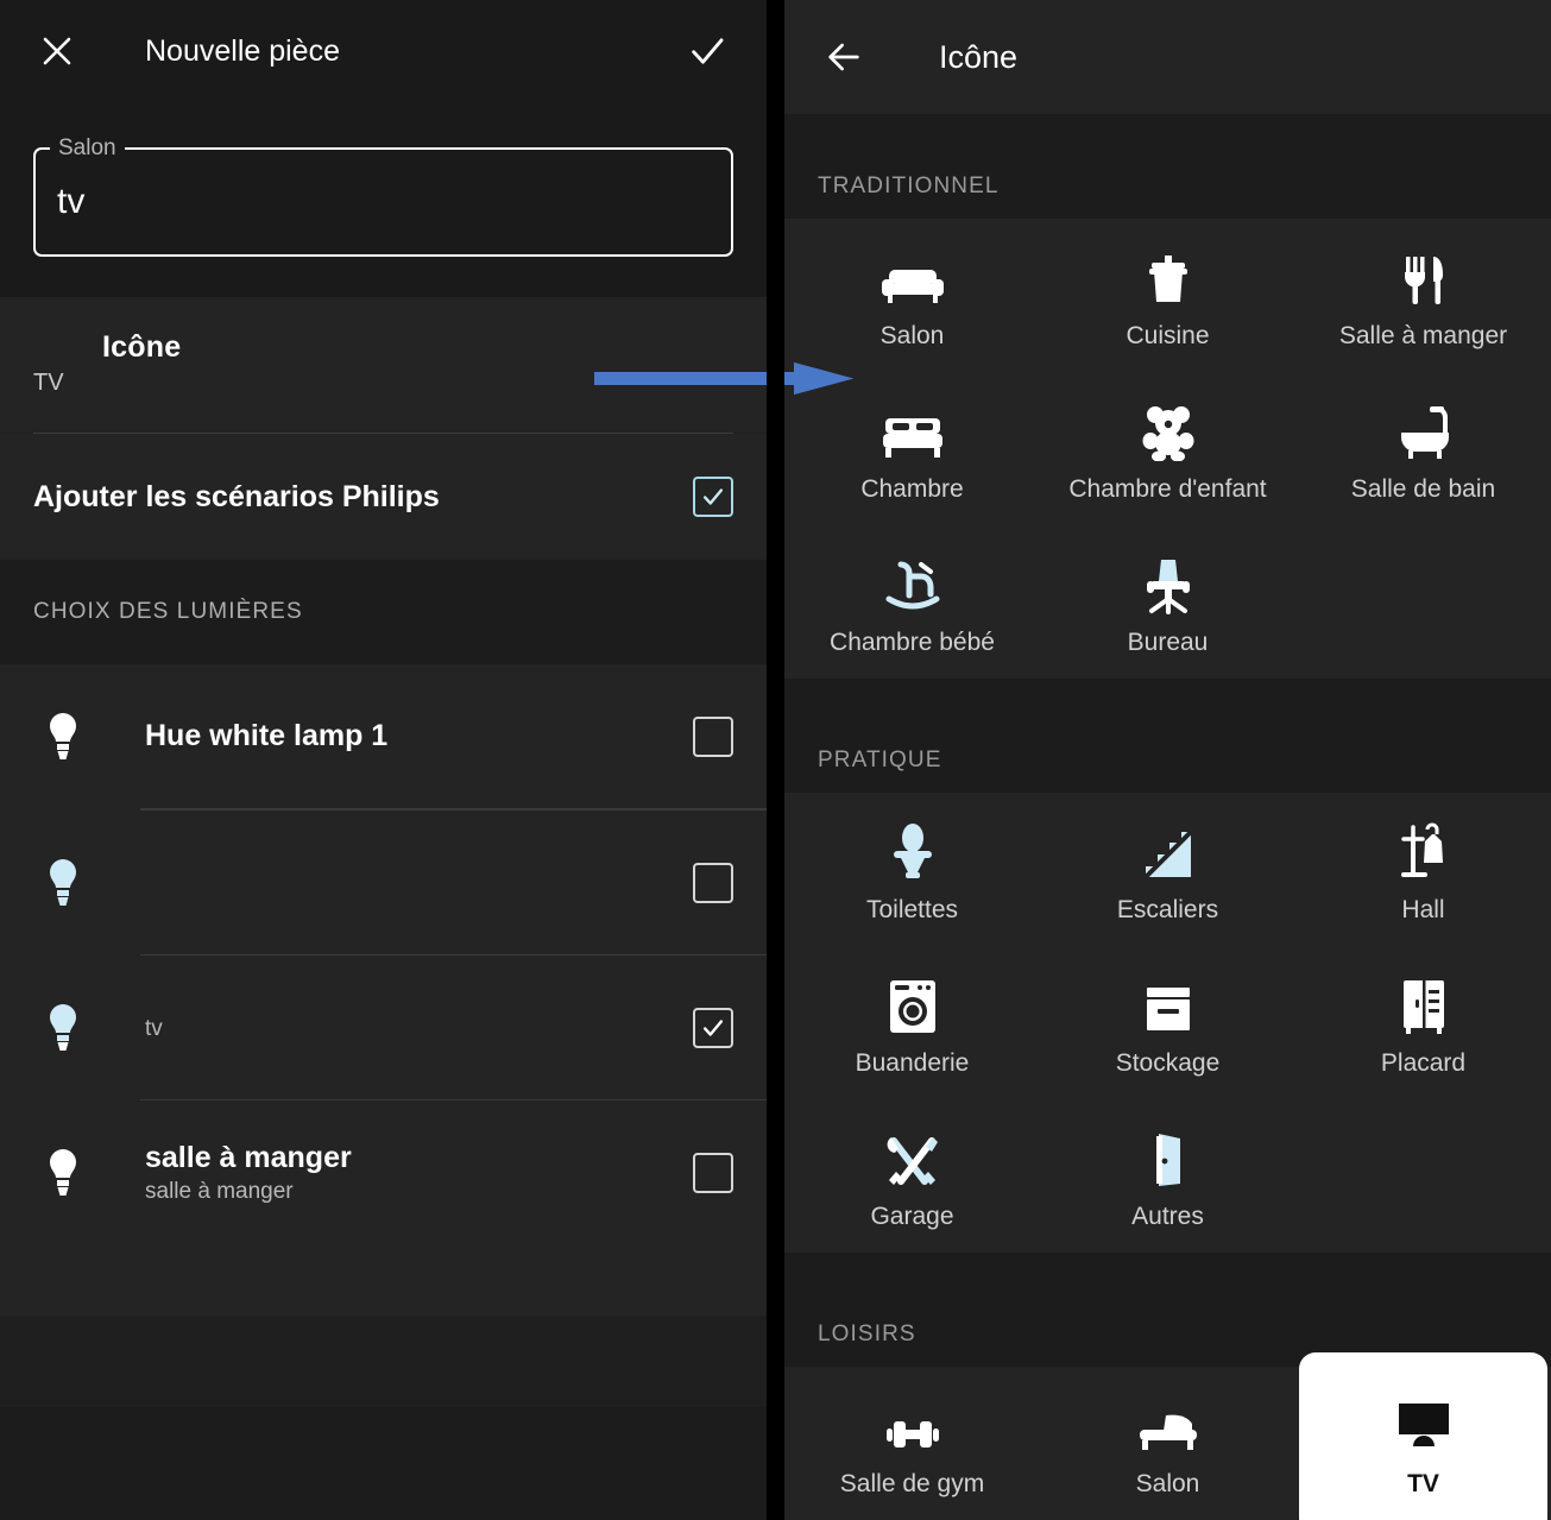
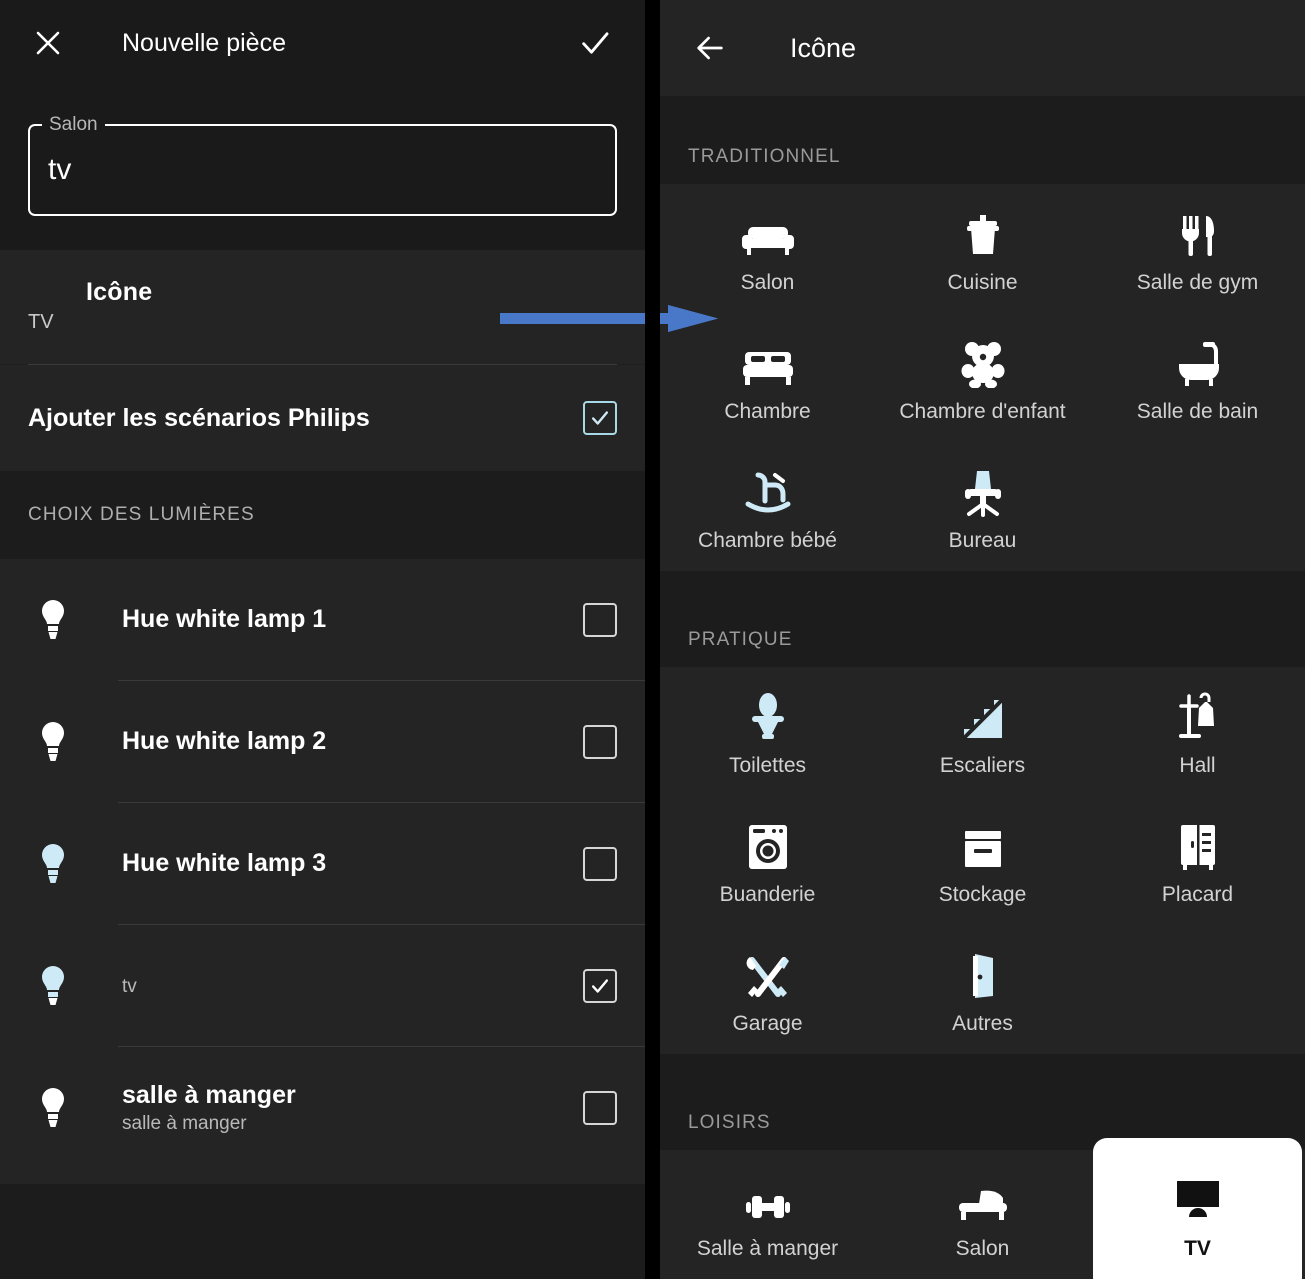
  Nouvelle pièce
  Salon
  tv
  Icône
  TV
  Ajouter les scénarios Philips
  CHOIX DES LUMIÈRES
  Hue white lamp 1
+ Hue white lamp 2
+ Hue white lamp 3
  tv
  salle à manger
  salle à manger
  Icône
  TRADITIONNEL
  Salon
  Cuisine
- Salle à manger
+ Salle de gym
  Chambre
  Chambre d'enfant
  Salle de bain
  Chambre bébé
  Bureau
  PRATIQUE
  Toilettes
  Escaliers
  Hall
  Buanderie
  Stockage
  Placard
  Garage
  Autres
  LOISIRS
- Salle de gym
+ Salle à manger
  Salon
  TV
